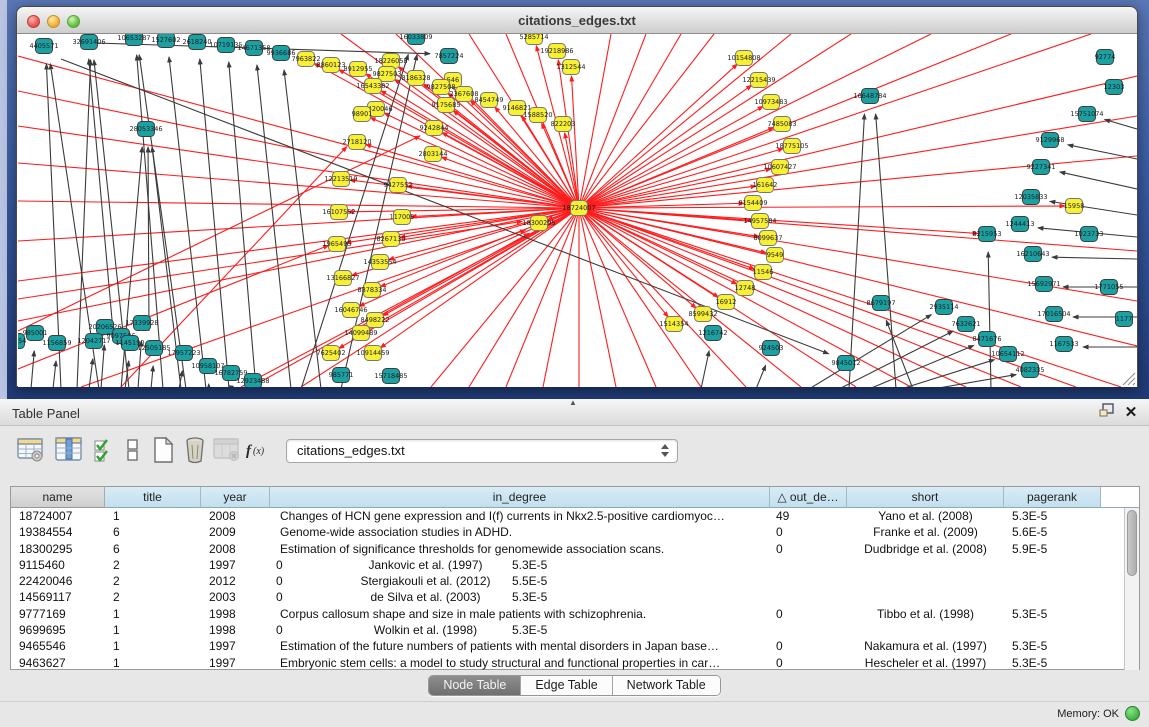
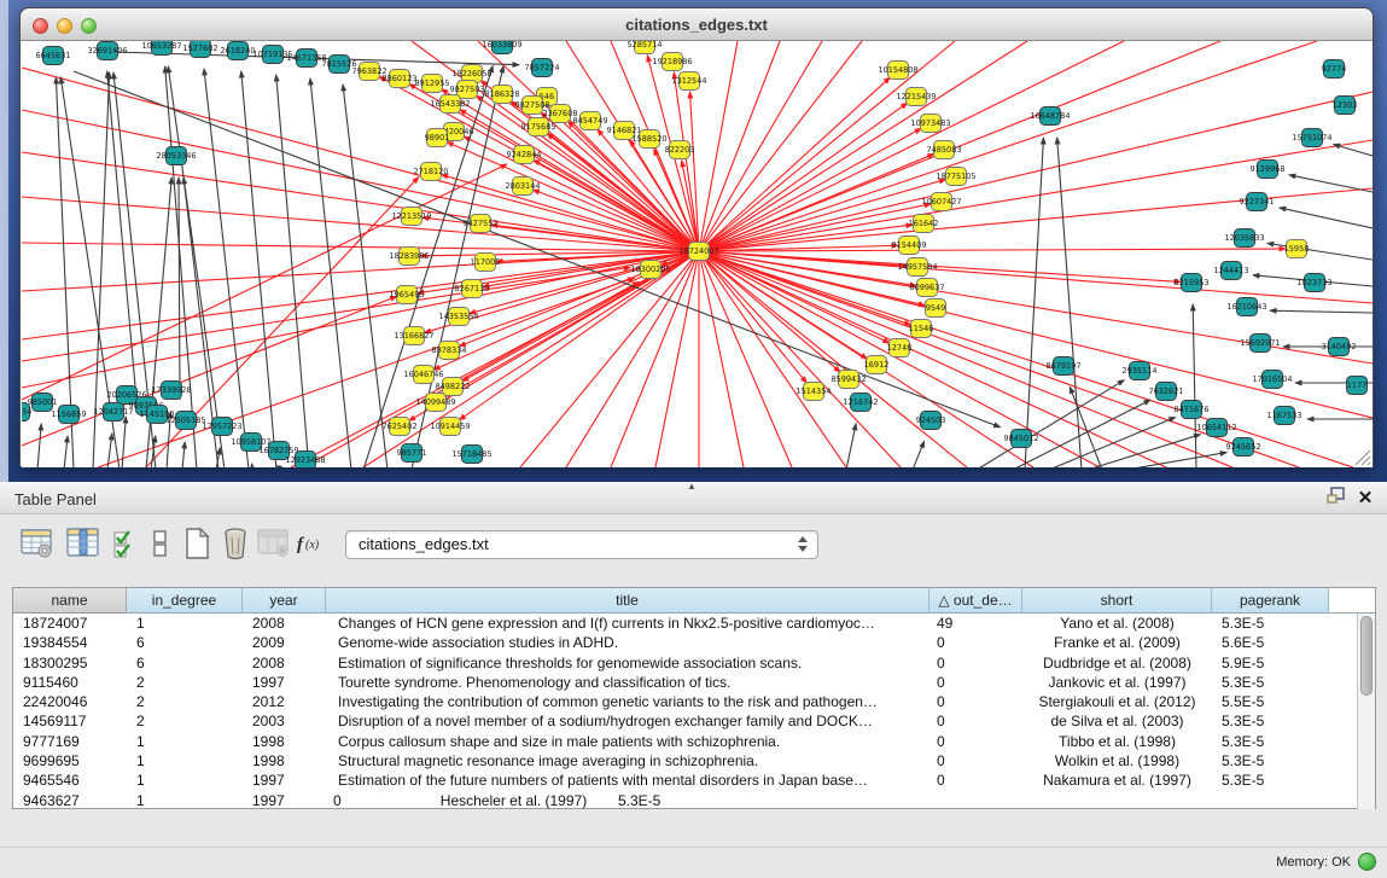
  citations_edges.txt
- 4405571
+ 6645631
  32691406
  10653287
  1527602
  2618240
  10719135
  14671358
- 9936686
+ 7815526
  16033809
  7857224
  16648784
  7963822
  8860123
  8912955
  18226058
  9827503
  16543382
  8186328
  546
  9827508
  2367608
  9175685
  8454749
  9146821
  1588520
  98901
  2718120
  2803144
  12213519
  9427552
- 16107552
+ 18283986
  117005
  8267130
  1965495
  14353554
  13166827
  8878334
  16046746
  8498222
  14099489
  7625402
  10914459
  18300295
  18724007
  5285714
  19218986
  1312544
  10154808
  12215439
  10973483
  18775105
  10607427
  161642
  9154409
  14957584
  8099637
  9549
  11546
  12748
  16912
  8599432
  1514354
  15958
  92774
  12303
  15751074
  9129968
  9227341
  12035833
  1244413
  8215953
  16210643
  15692971
  17016504
  1167533
  1023733
- 1771055
+ 3140492
  1177
  2935114
  7632621
  8471676
  10654112
- 4082335
+ 9245652
  1216742
  924503
  8679197
  9845012
  20206526
  17339928
  985001
  1156859
  12042717
  1145190
  12505185
  17957223
  10958107
  16782759
  12923488
  985771
  15718485
  ▲
  Table Panel
  ✕
  f
  (x)
  citations_edges.txt
  name
- title
+ in_degree
  year
- in_degree
+ title
  △ out_de…
  short
  pagerank
  18724007
  1
  2008
  Changes of HCN gene expression and I(f) currents in Nkx2.5-positive cardiomyoc…
  49
  Yano et al. (2008)
  5.3E-5
  19384554
  6
  2009
  Genome-wide association studies in ADHD.
  0
  Franke et al. (2009)
  5.6E-5
  18300295
  6
  2008
  Estimation of significance thresholds for genomewide association scans.
  0
  Dudbridge et al. (2008)
  5.9E-5
  9115460
  2
  1997
+ Tourette syndrome. Phenomenology and classification of tics.
  0
  Jankovic et al. (1997)
  5.3E-5
  22420046
  2
  2012
+ Investigating the contribution of common genetic variants to the risk and pathogen…
  0
  Stergiakouli et al. (2012)
  5.5E-5
  14569117
  2
  2003
+ Disruption of a novel member of a sodium/hydrogen exchanger family and DOCK…
  0
  de Silva et al. (2003)
  5.3E-5
  9777169
  1
  1998
  Corpus callosum shape and size in male patients with schizophrenia.
  0
  Tibbo et al. (1998)
  5.3E-5
  9699695
  1
  1998
+ Structural magnetic resonance image averaging in schizophrenia.
  0
  Wolkin et al. (1998)
  5.3E-5
  9465546
  1
  1997
  Estimation of the future numbers of patients with mental disorders in Japan base…
  0
  Nakamura et al. (1997)
  5.3E-5
  9463627
  1
  1997
- Embryonic stem cells: a model to study structural and functional properties in car…
  0
  Hescheler et al. (1997)
  5.3E-5
- Node Table
- Edge Table
- Network Table
  Memory: OK
